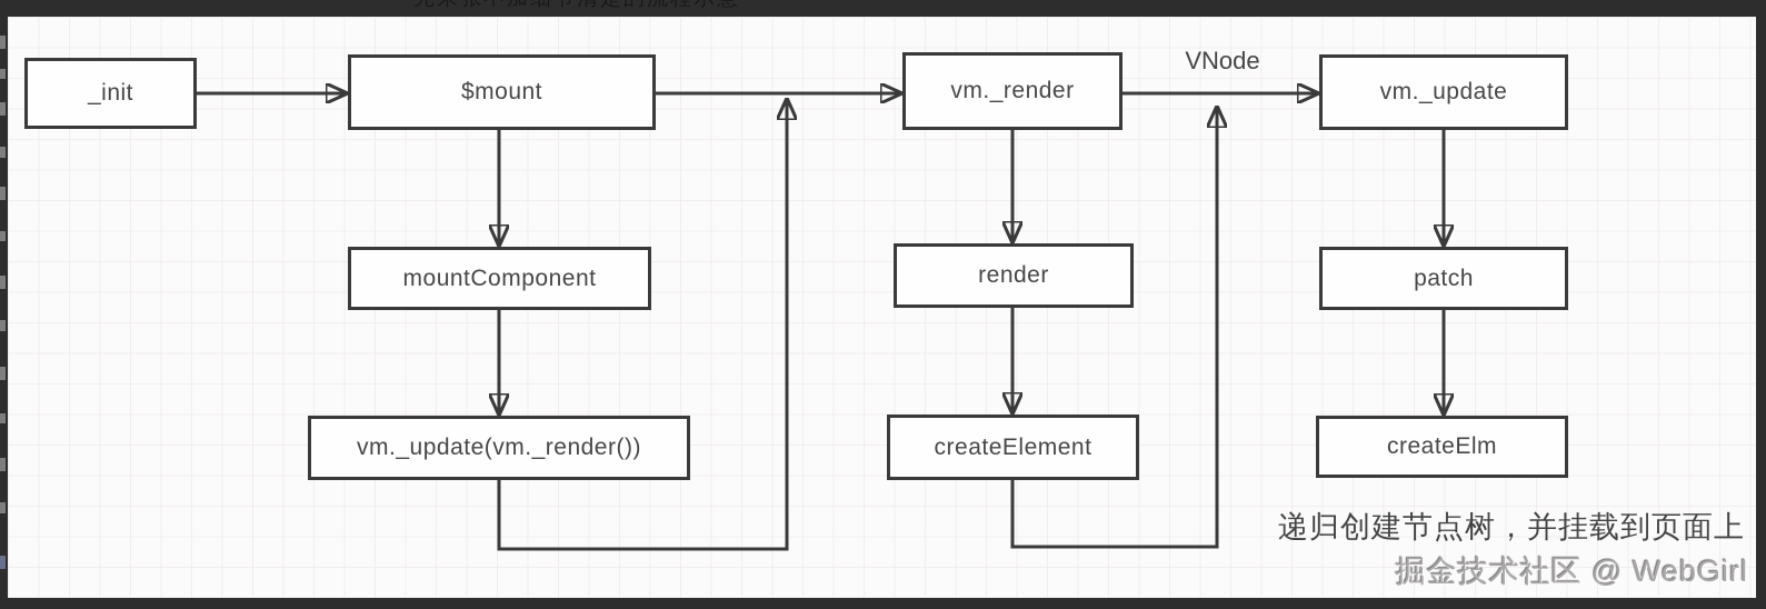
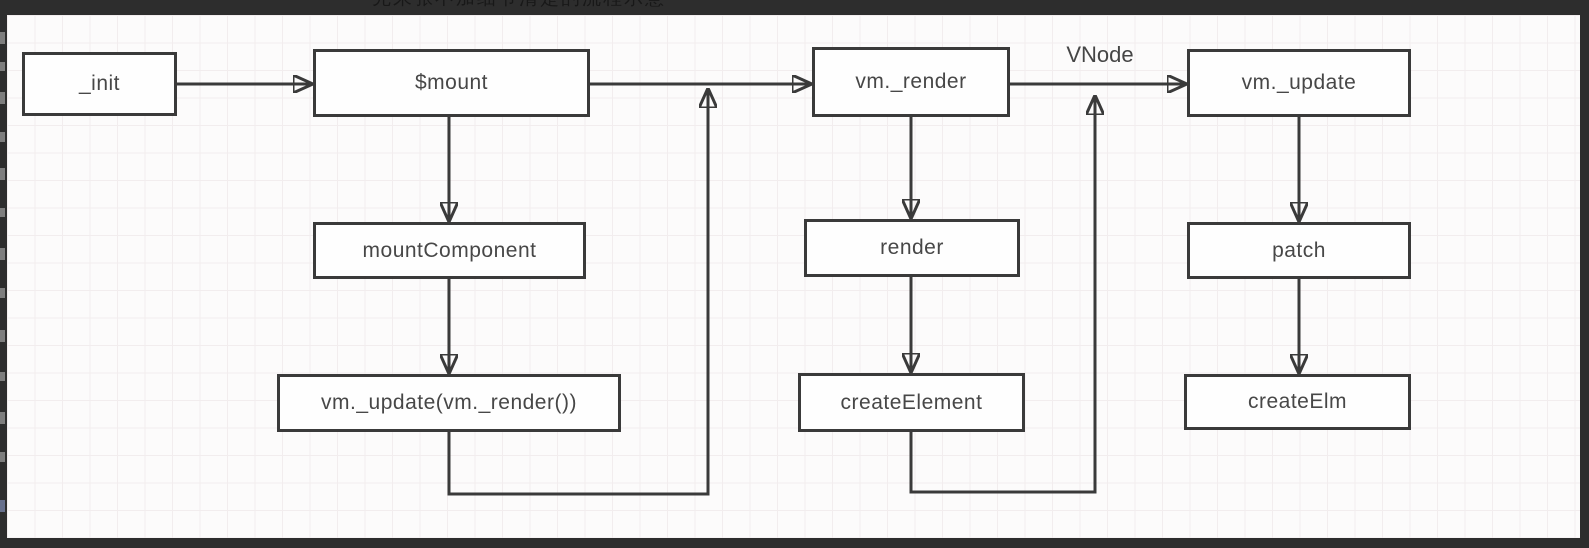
  _init
  $mount
  vm._render
  vm._update
  mountComponent
  render
  patch
  vm._update(vm._render())
  createElement
  createElm
  VNode
- 递归创建节点树，并挂载到页面上
- 掘金技术社区 @ WebGirl
